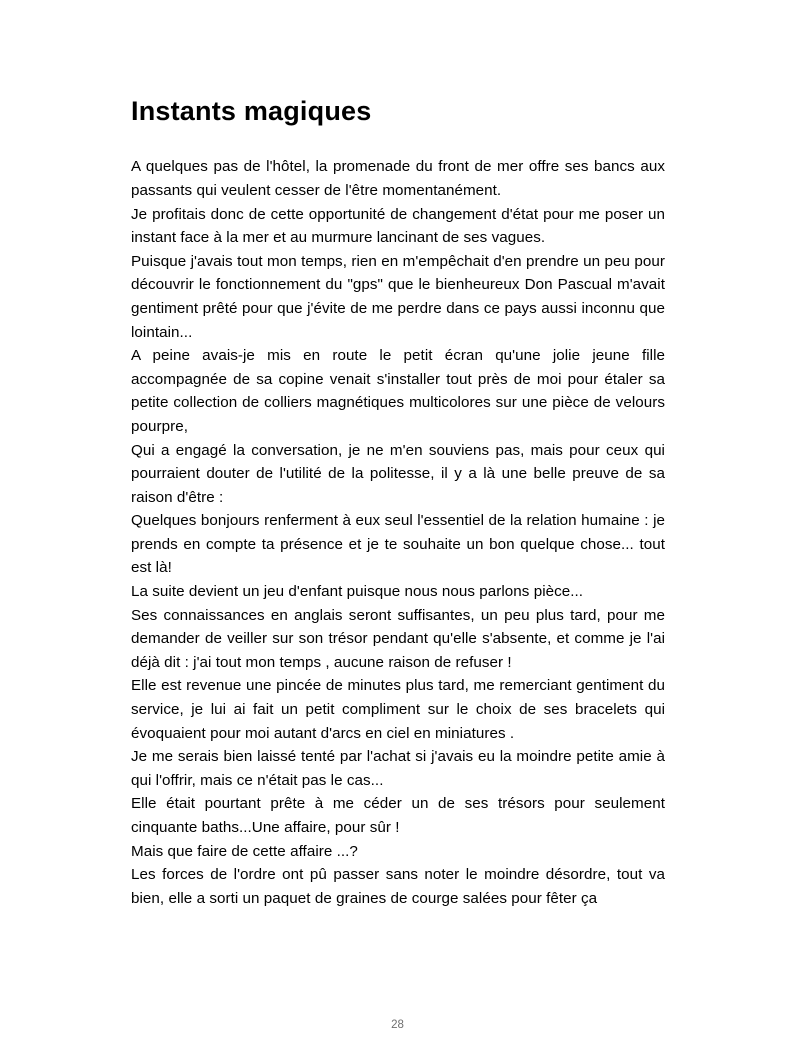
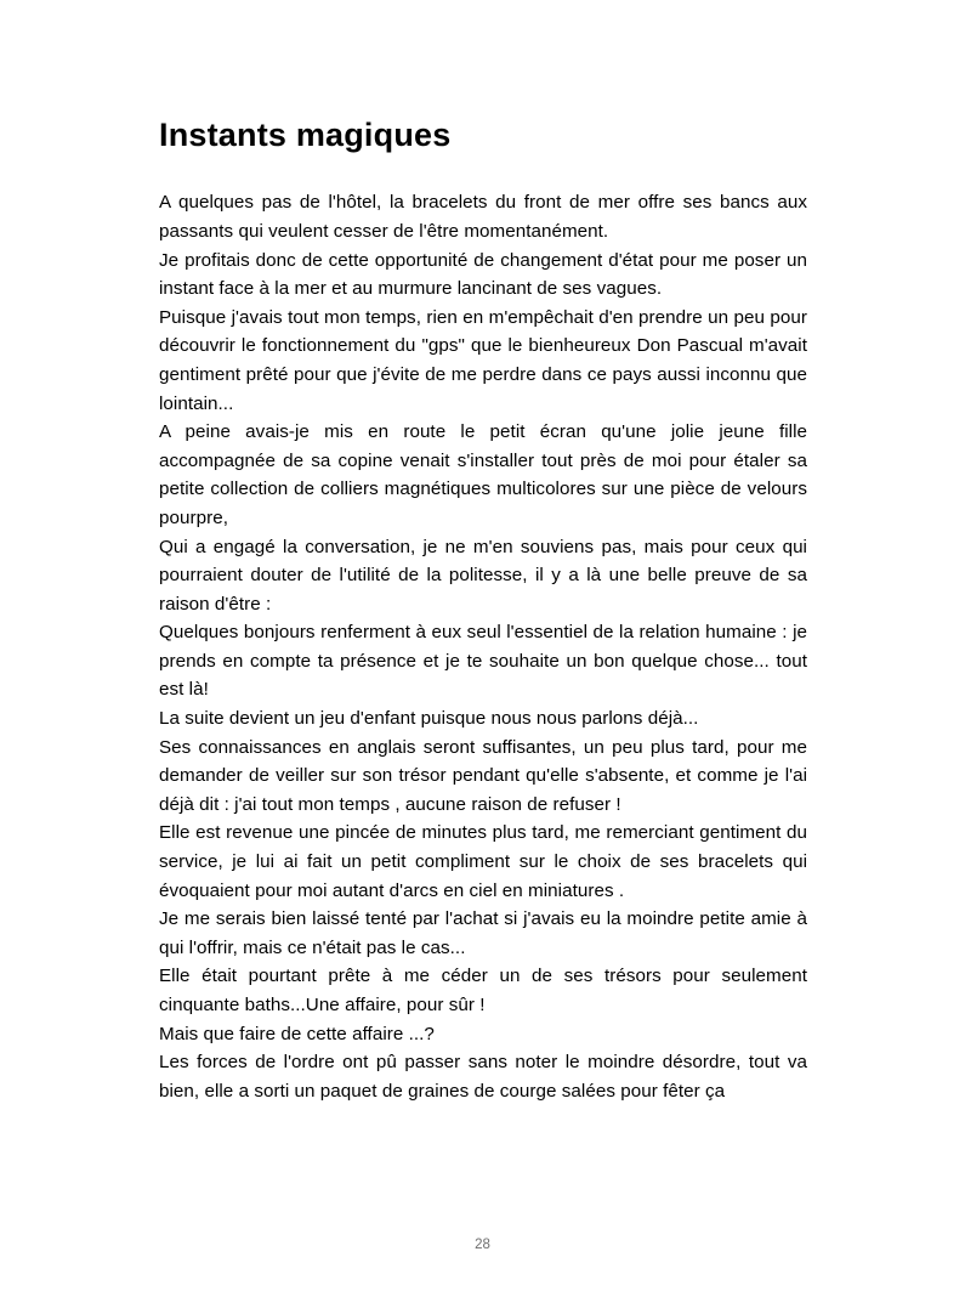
  Instants magiques
- A quelques pas de l'hôtel, la promenade du front de mer offre ses bancs aux passants qui veulent cesser de l'être momentanément.
+ A quelques pas de l'hôtel, la bracelets du front de mer offre ses bancs aux passants qui veulent cesser de l'être momentanément.
  Je profitais donc de cette opportunité de changement d'état pour me poser un instant face à la mer et au murmure lancinant de ses vagues.
  Puisque j'avais tout mon temps, rien en m'empêchait d'en prendre un peu pour découvrir le fonctionnement du "gps" que le bienheureux Don Pascual m'avait gentiment prêté pour que j'évite de me perdre dans ce pays aussi inconnu que lointain...
  A peine avais-je mis en route le petit écran qu'une jolie jeune fille accompagnée de sa copine venait s'installer tout près de moi pour étaler sa petite collection de colliers magnétiques multicolores sur une pièce de velours pourpre,
  Qui a engagé la conversation, je ne m'en souviens pas, mais pour ceux qui pourraient douter de l'utilité de la politesse, il y a là une belle preuve de sa raison d'être :
  Quelques bonjours renferment à eux seul l'essentiel de la relation humaine : je prends en compte ta présence et je te souhaite un bon quelque chose... tout est là!
- La suite devient un jeu d'enfant puisque nous nous parlons pièce...
+ La suite devient un jeu d'enfant puisque nous nous parlons déjà...
  Ses connaissances en anglais seront suffisantes, un peu plus tard, pour me demander de veiller sur son trésor pendant qu'elle s'absente, et comme je l'ai déjà dit : j'ai tout mon temps , aucune raison de refuser !
  Elle est revenue une pincée de minutes plus tard, me remerciant gentiment du service, je lui ai fait un petit compliment sur le choix de ses bracelets qui évoquaient pour moi autant d'arcs en ciel en miniatures .
  Je me serais bien laissé tenté par l'achat si j'avais eu la moindre petite amie à qui l'offrir, mais ce n'était pas le cas...
  Elle était pourtant prête à me céder un de ses trésors pour seulement cinquante baths...Une affaire, pour sûr !
  Mais que faire de cette affaire ...?
  Les forces de l'ordre ont pû passer sans noter le moindre désordre, tout va bien, elle a sorti un paquet de graines de courge salées pour fêter ça
  28
